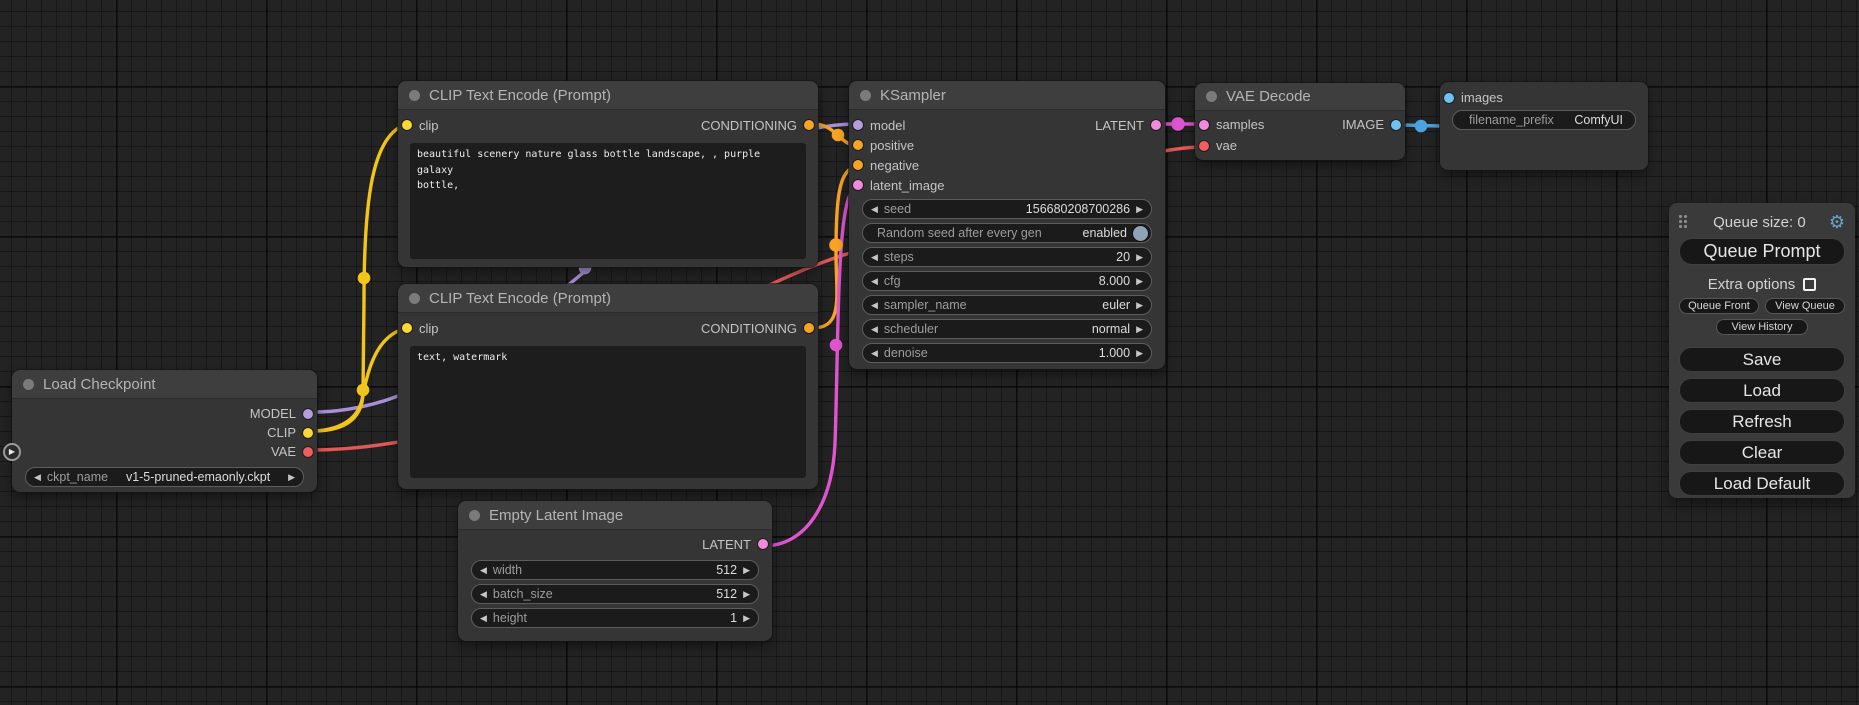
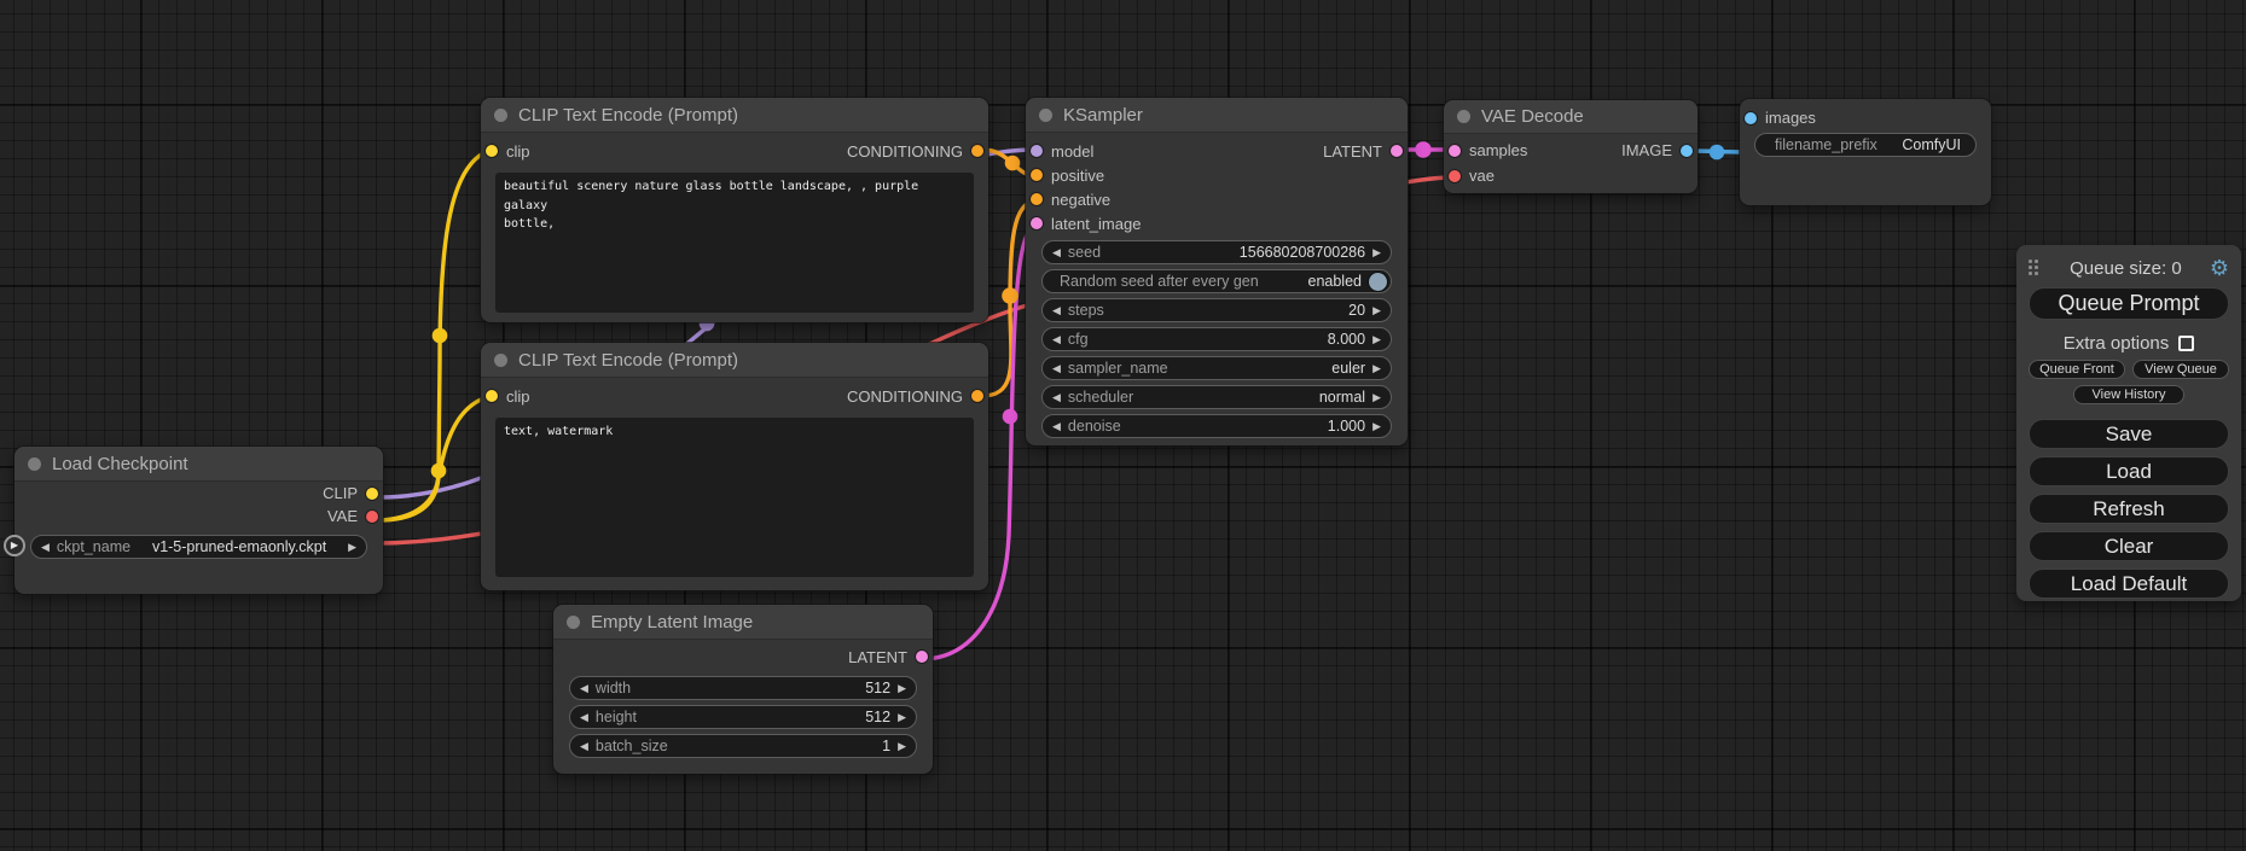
  Load Checkpoint
- MODEL
  CLIP
  VAE
  ◀
  ckpt_name
  v1-5-pruned-emaonly.ckpt
  ▶
  ▶
  CLIP Text Encode (Prompt)
  clip
  CONDITIONING
  beautiful scenery nature glass bottle landscape, , purple galaxy
  bottle,
  CLIP Text Encode (Prompt)
  clip
  CONDITIONING
  text, watermark
  KSampler
  model
  LATENT
  positive
  negative
  latent_image
  ◀
  seed
  156680208700286
  ▶
  Random seed after every gen
  enabled
  ◀
  steps
  20
  ▶
  ◀
  cfg
  8.000
  ▶
  ◀
  sampler_name
  euler
  ▶
  ◀
  scheduler
  normal
  ▶
  ◀
  denoise
  1.000
  ▶
  VAE Decode
  samples
  IMAGE
  vae
  images
  filename_prefix
  ComfyUI
  Empty Latent Image
  LATENT
  ◀
  width
  512
  ▶
  ◀
- batch_size
+ height
  512
  ▶
  ◀
- height
+ batch_size
  1
  ▶
  Queue size: 0
  ⚙
  Queue Prompt
  Extra options
  Queue Front
  View Queue
  View History
  Save
  Load
  Refresh
  Clear
  Load Default
